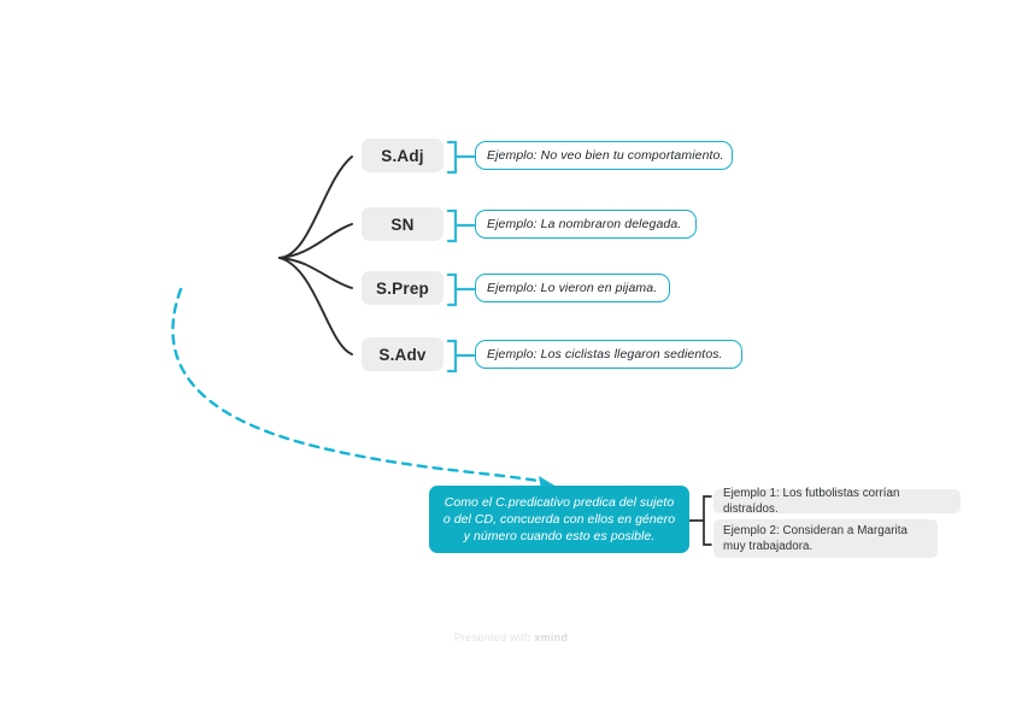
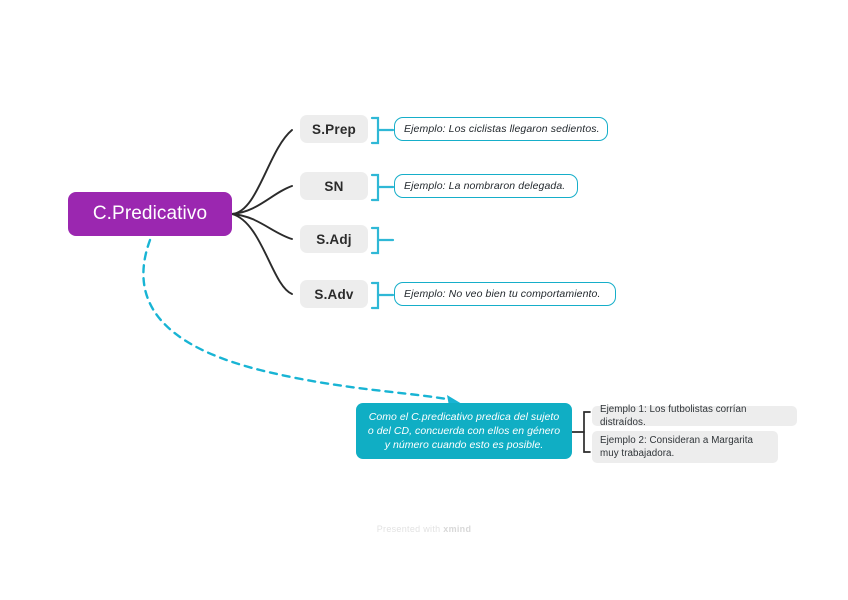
+ C.Predicativo
- S.Adj
+ S.Prep
  SN
- S.Prep
+ S.Adj
  S.Adv
- Ejemplo: No veo bien tu comportamiento.
+ Ejemplo: Los ciclistas llegaron sedientos.
  Ejemplo: La nombraron delegada.
- Ejemplo: Lo vieron en pijama.
- Ejemplo: Los ciclistas llegaron sedientos.
+ Ejemplo: No veo bien tu comportamiento.
  Como el C.predicativo predica del sujeto o del CD, concuerda con ellos en género y número cuando esto es posible.
  Ejemplo 1: Los futbolistas corrían distraídos.
  Ejemplo 2: Consideran a Margarita muy trabajadora.
  Presented with xmind
